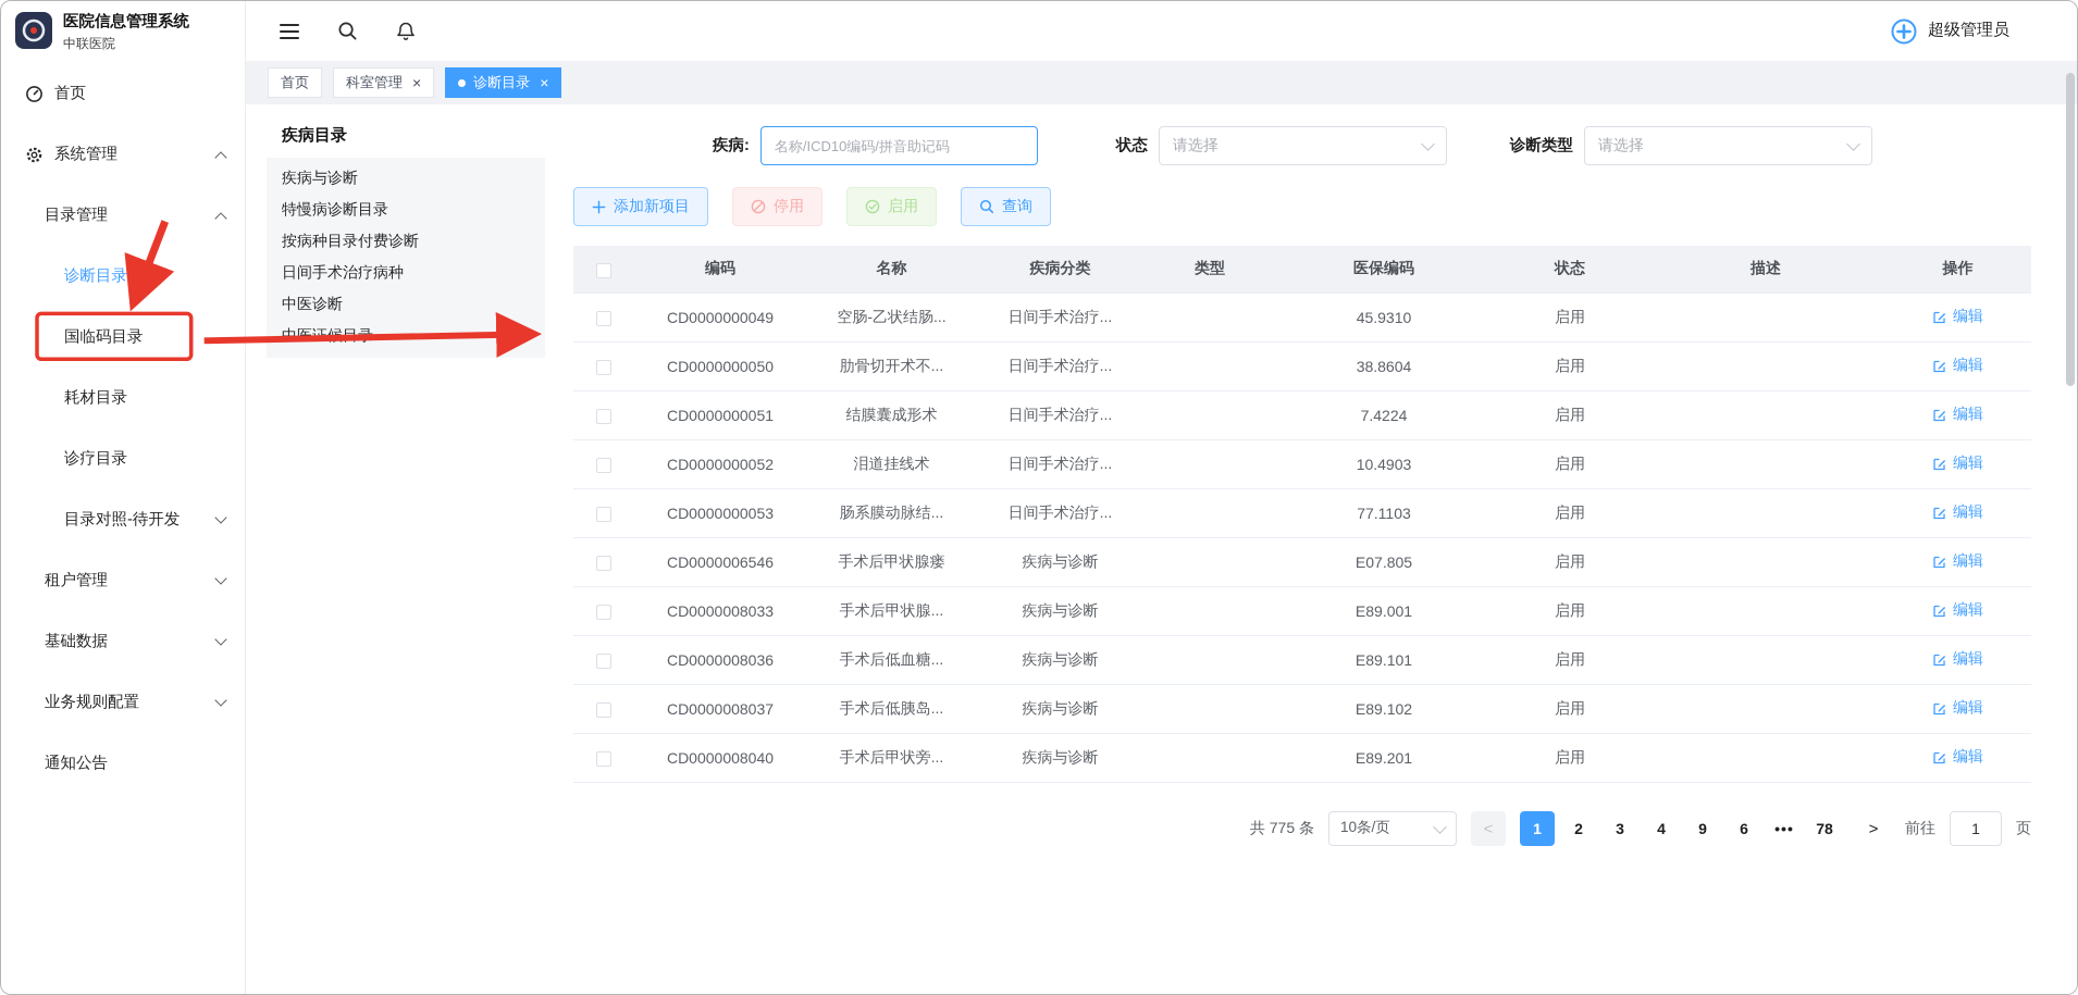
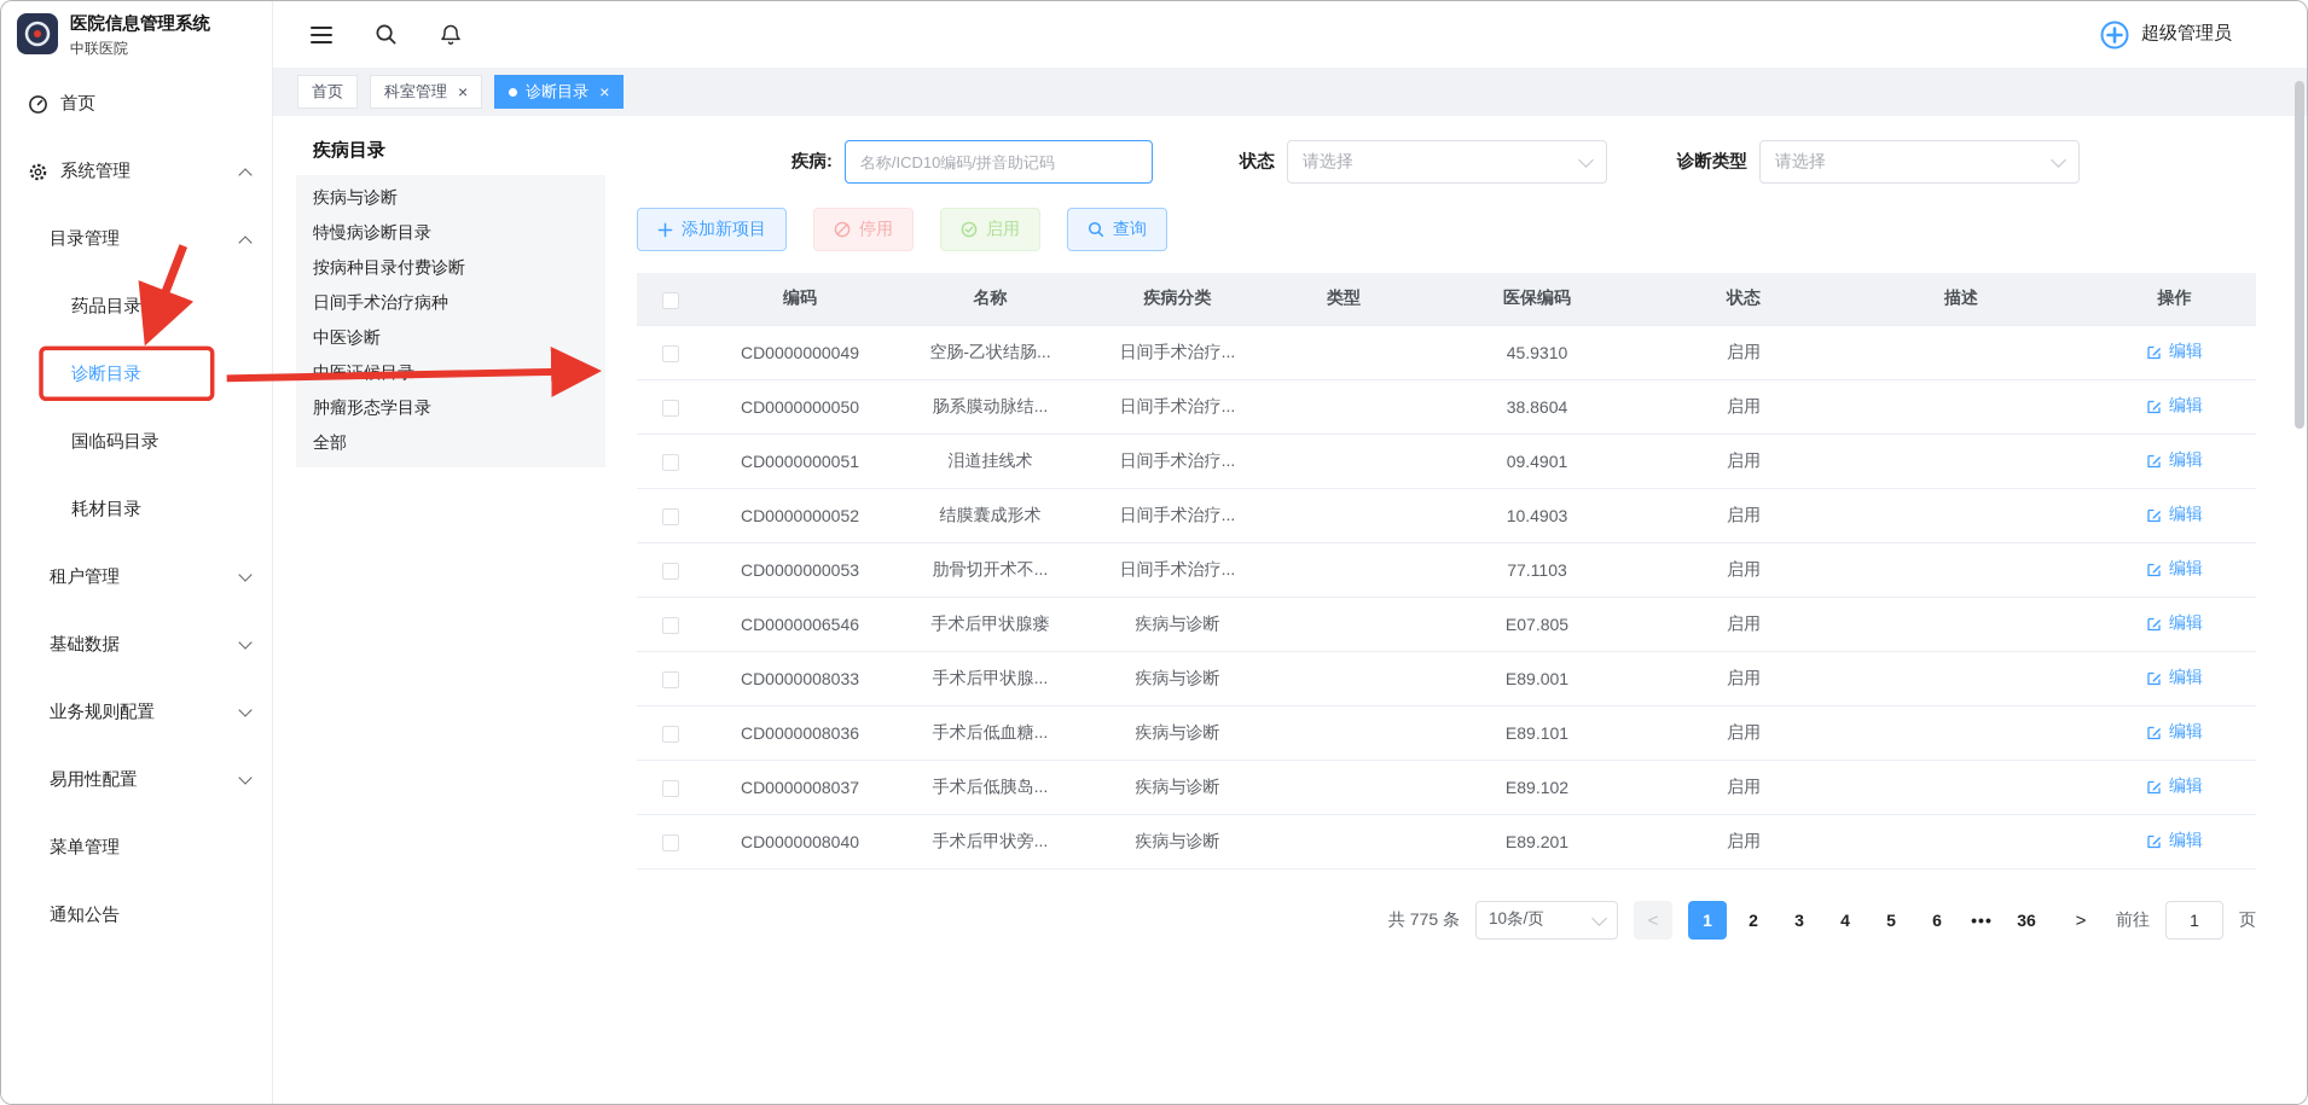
  医院信息管理系统
  中联医院
  首页
  系统管理
  目录管理
+ 药品目录
  诊断目录
  国临码目录
  耗材目录
- 诊疗目录
- 目录对照-待开发
  租户管理
  基础数据
  业务规则配置
+ 易用性配置
+ 菜单管理
  通知公告
  超级管理员
  首页
  科室管理
  ×
  诊断目录
  ×
  疾病目录
  疾病与诊断
  特慢病诊断目录
  按病种目录付费诊断
  日间手术治疗病种
  中医诊断
+ 肿瘤形态学目录
+ 全部
  疾病:
  名称/ICD10编码/拼音助记码
  状态
  请选择
  诊断类型
  请选择
  添加新项目
  停用
  启用
  查询
  编码
  名称
  疾病分类
  类型
  医保编码
  状态
  描述
  操作
  CD0000000049
  空肠-乙状结肠...
  日间手术治疗...
  45.9310
  启用
  编辑
  CD0000000050
- 肋骨切开术不...
+ 肠系膜动脉结...
  日间手术治疗...
  38.8604
  启用
  编辑
  CD0000000051
- 结膜囊成形术
+ 泪道挂线术
  日间手术治疗...
- 7.4224
+ 09.4901
  启用
  编辑
  CD0000000052
- 泪道挂线术
+ 结膜囊成形术
  日间手术治疗...
  10.4903
  启用
  编辑
  CD0000000053
- 肠系膜动脉结...
+ 肋骨切开术不...
  日间手术治疗...
  77.1103
  启用
  编辑
  CD0000006546
  手术后甲状腺瘘
  疾病与诊断
  E07.805
  启用
  编辑
  CD0000008033
  手术后甲状腺...
  疾病与诊断
  E89.001
  启用
  编辑
  CD0000008036
  手术后低血糖...
  疾病与诊断
  E89.101
  启用
  编辑
  CD0000008037
  手术后低胰岛...
  疾病与诊断
  E89.102
  启用
  编辑
  CD0000008040
  手术后甲状旁...
  疾病与诊断
  E89.201
  启用
  编辑
  共 775 条
  10条/页
  <
  1
  2
  3
  4
- 9
+ 5
  6
  •••
- 78
+ 36
  >
  前往
  1
  页
